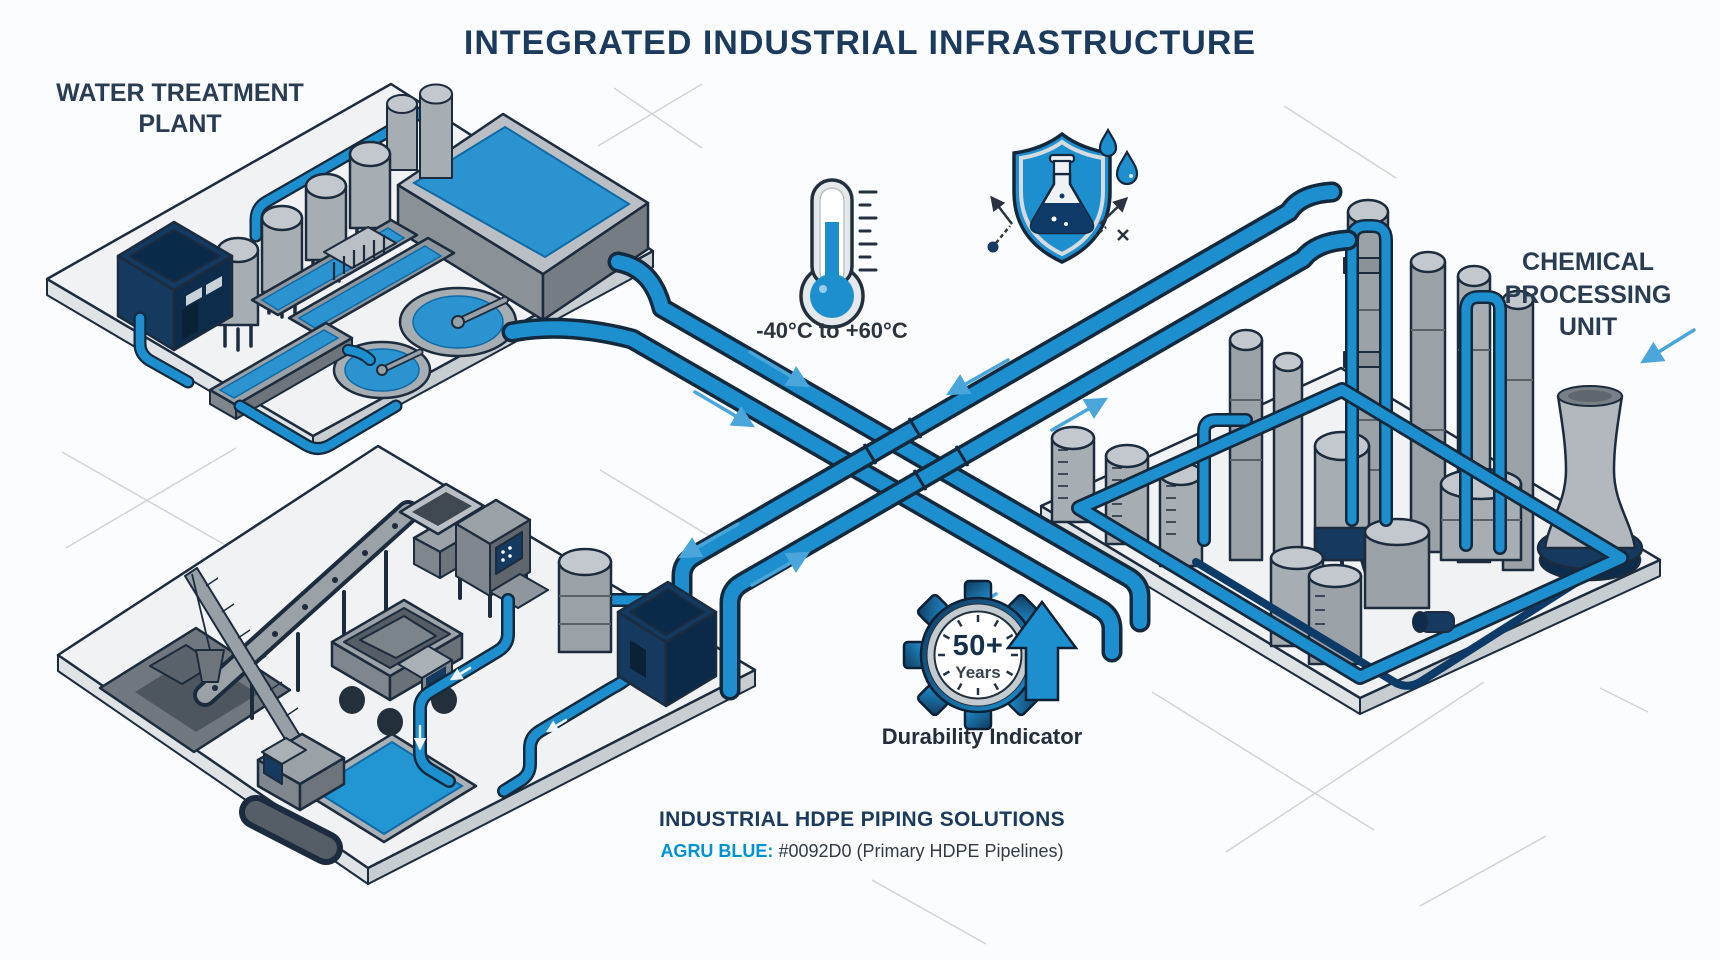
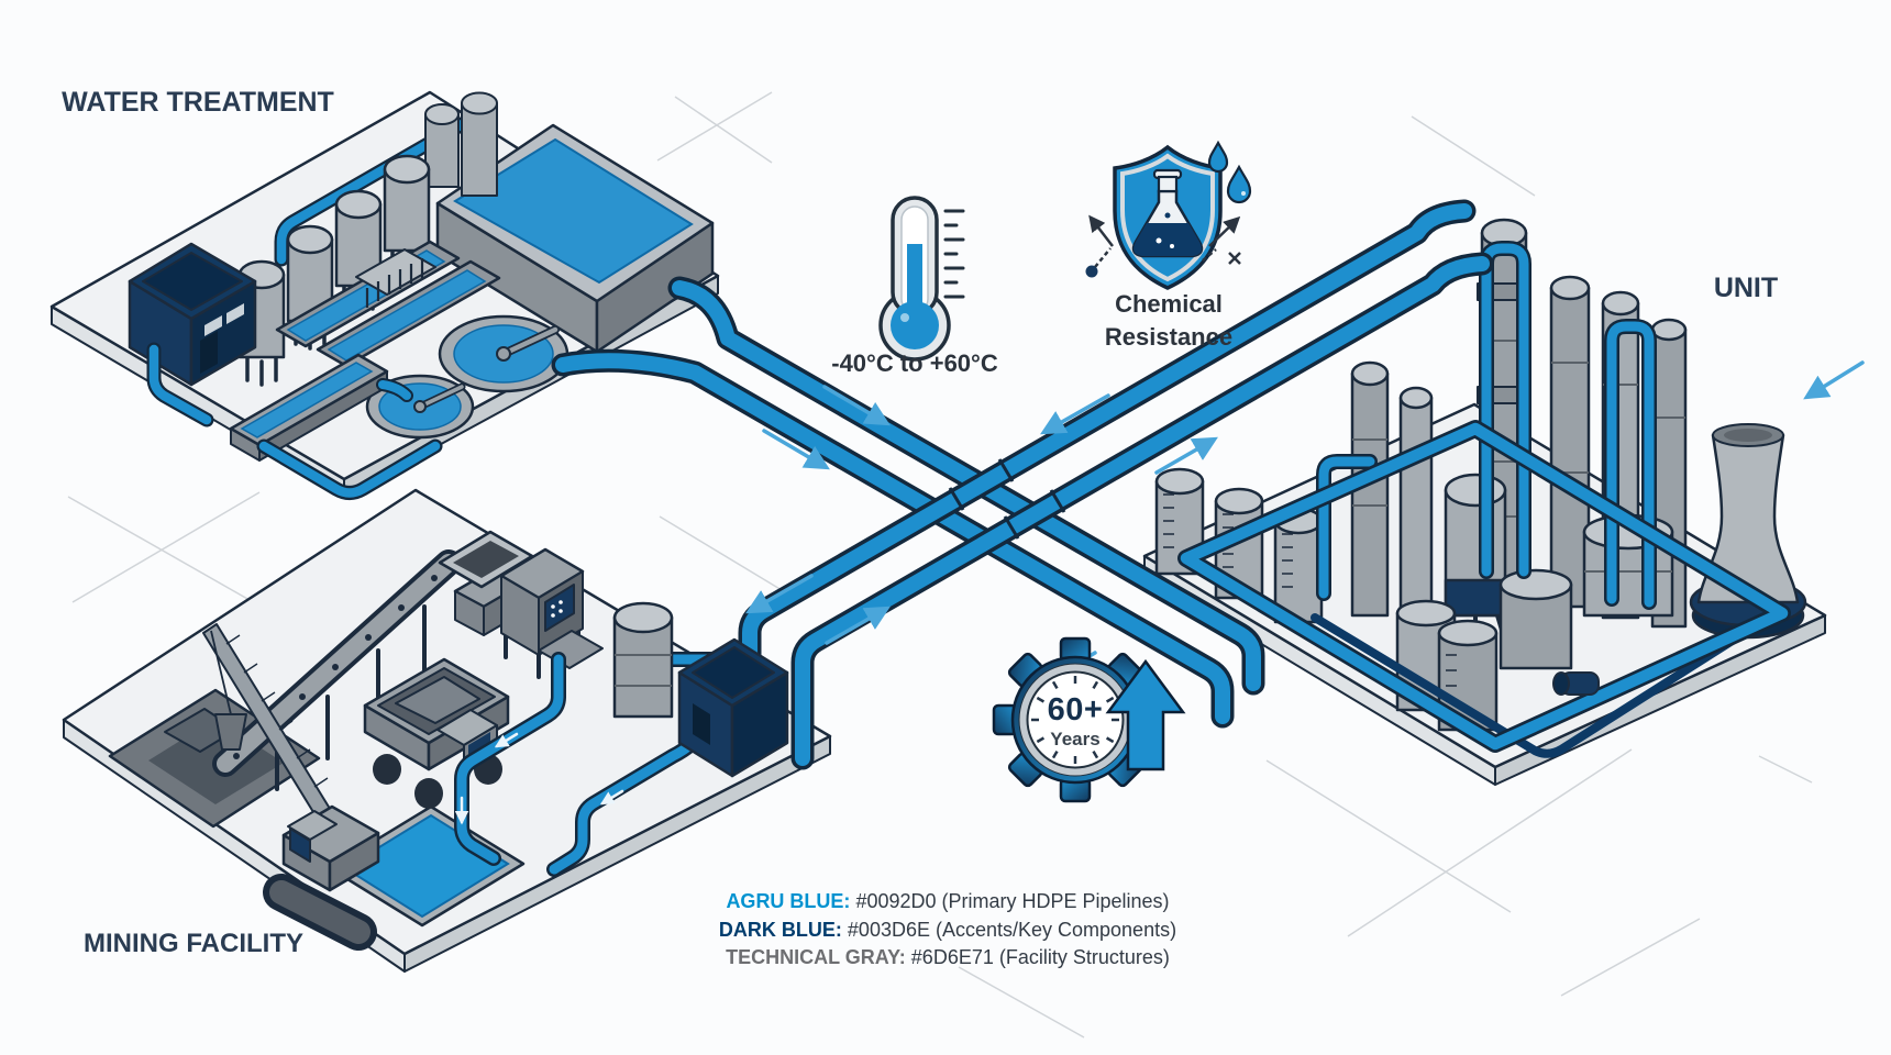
- INTEGRATED INDUSTRIAL INFRASTRUCTURE
  WATER TREATMENT
- PLANT
- CHEMICAL
- PROCESSING
  UNIT
+ MINING FACILITY
  -40°C to +60°C
+ Chemical
+ Resistance
- 50+
+ 60+
  Years
- Durability Indicator
- INDUSTRIAL HDPE PIPING SOLUTIONS
  AGRU BLUE: #0092D0 (Primary HDPE Pipelines)
+ DARK BLUE: #003D6E (Accents/Key Components)
+ TECHNICAL GRAY: #6D6E71 (Facility Structures)
